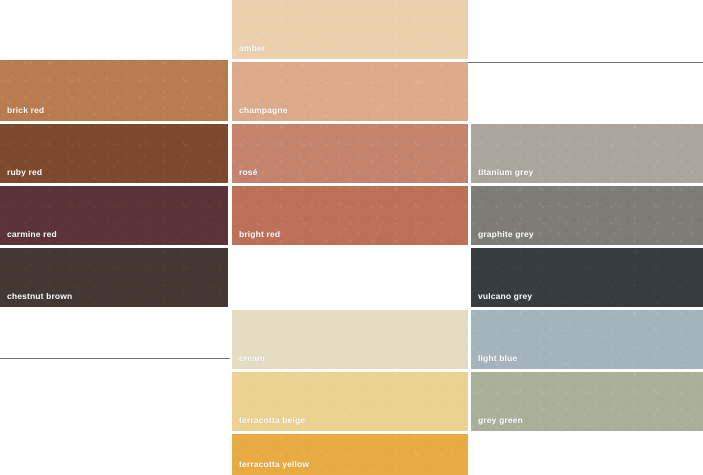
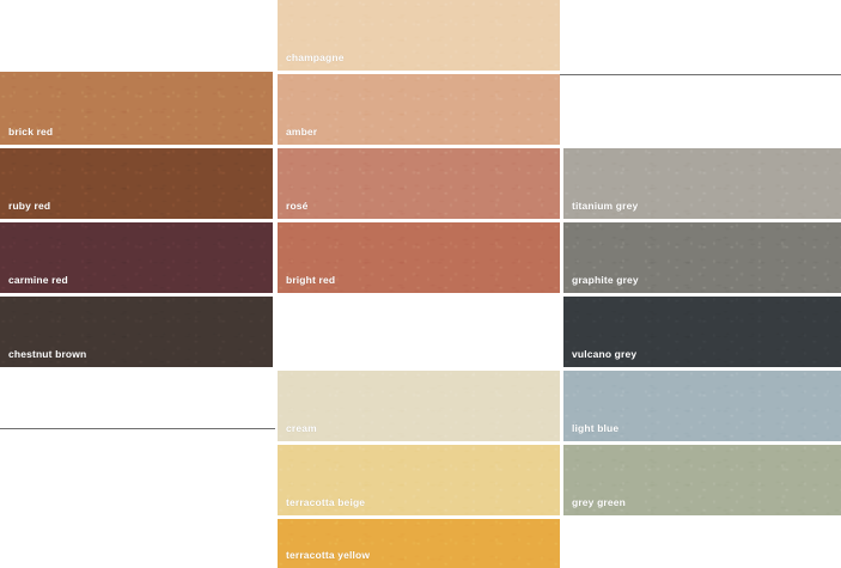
- amber
+ champagne
  brick red
- champagne
+ amber
  ruby red
  rosé
  titanium grey
  carmine red
  bright red
  graphite grey
  chestnut brown
  vulcano grey
  cream
  light blue
  terracotta beige
  grey green
  terracotta yellow
